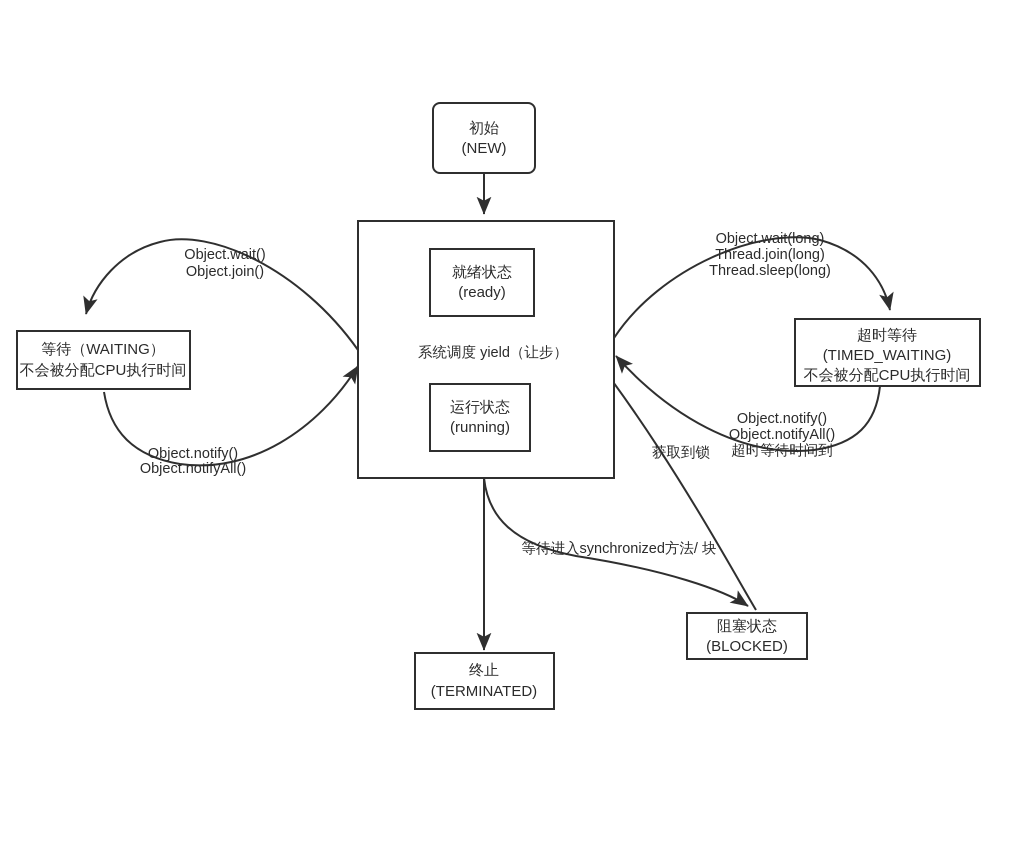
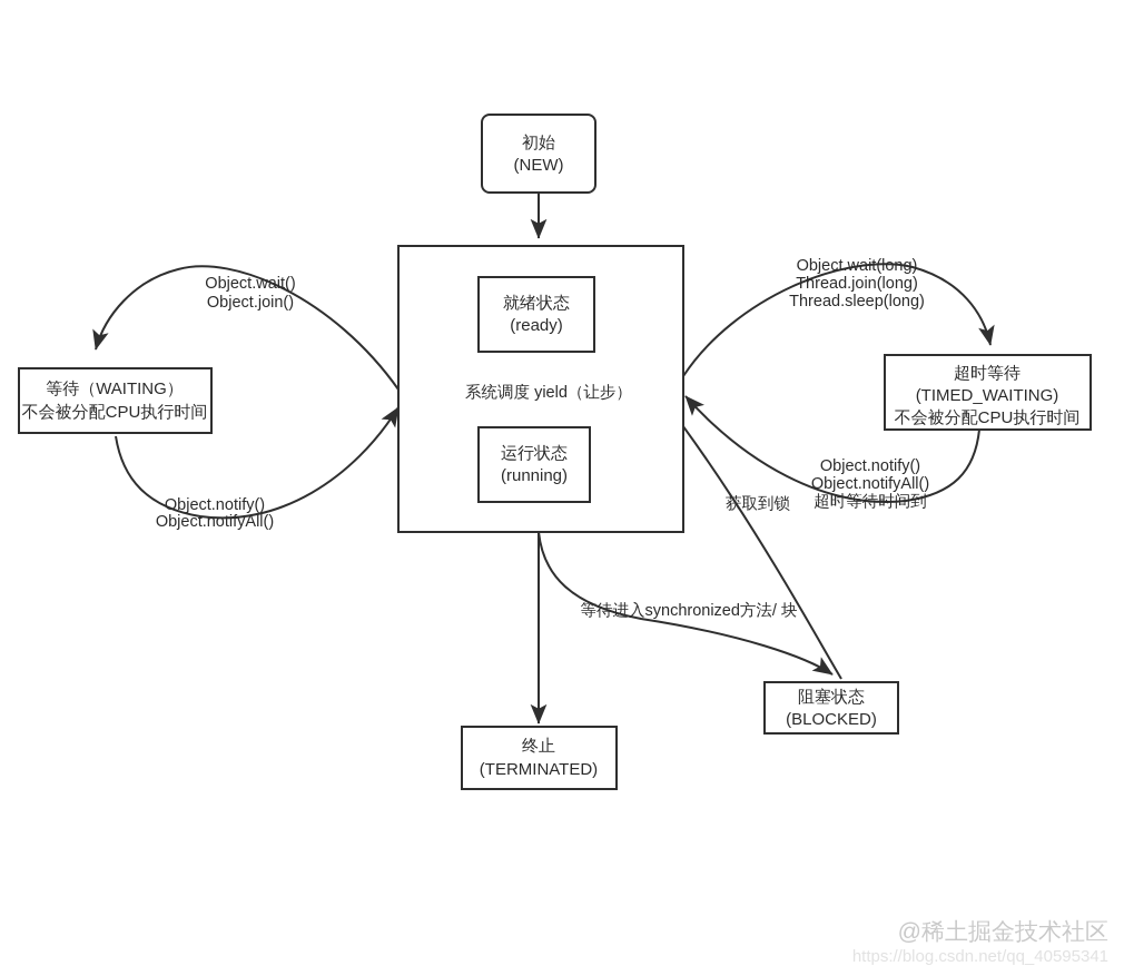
  初始
  (NEW)
  就绪状态
  (ready)
  运行状态
  (running)
  等待（WAITING）
  不会被分配CPU执行时间
  超时等待
  (TIMED_WAITING)
  不会被分配CPU执行时间
  阻塞状态
  (BLOCKED)
  终止
  (TERMINATED)
  Object.wait()
  Object.join()
  Object.notify()
  Object.notifyAll()
  Object.wait(long)
  Thread.join(long)
  Thread.sleep(long)
  Object.notify()
  Object.notifyAll()
  超时等待时间到
  系统调度
  yield（让步）
  等待进入synchronized方法/ 块
  获取到锁
+ @稀土掘金技术社区
+ https://blog.csdn.net/qq_40595341
